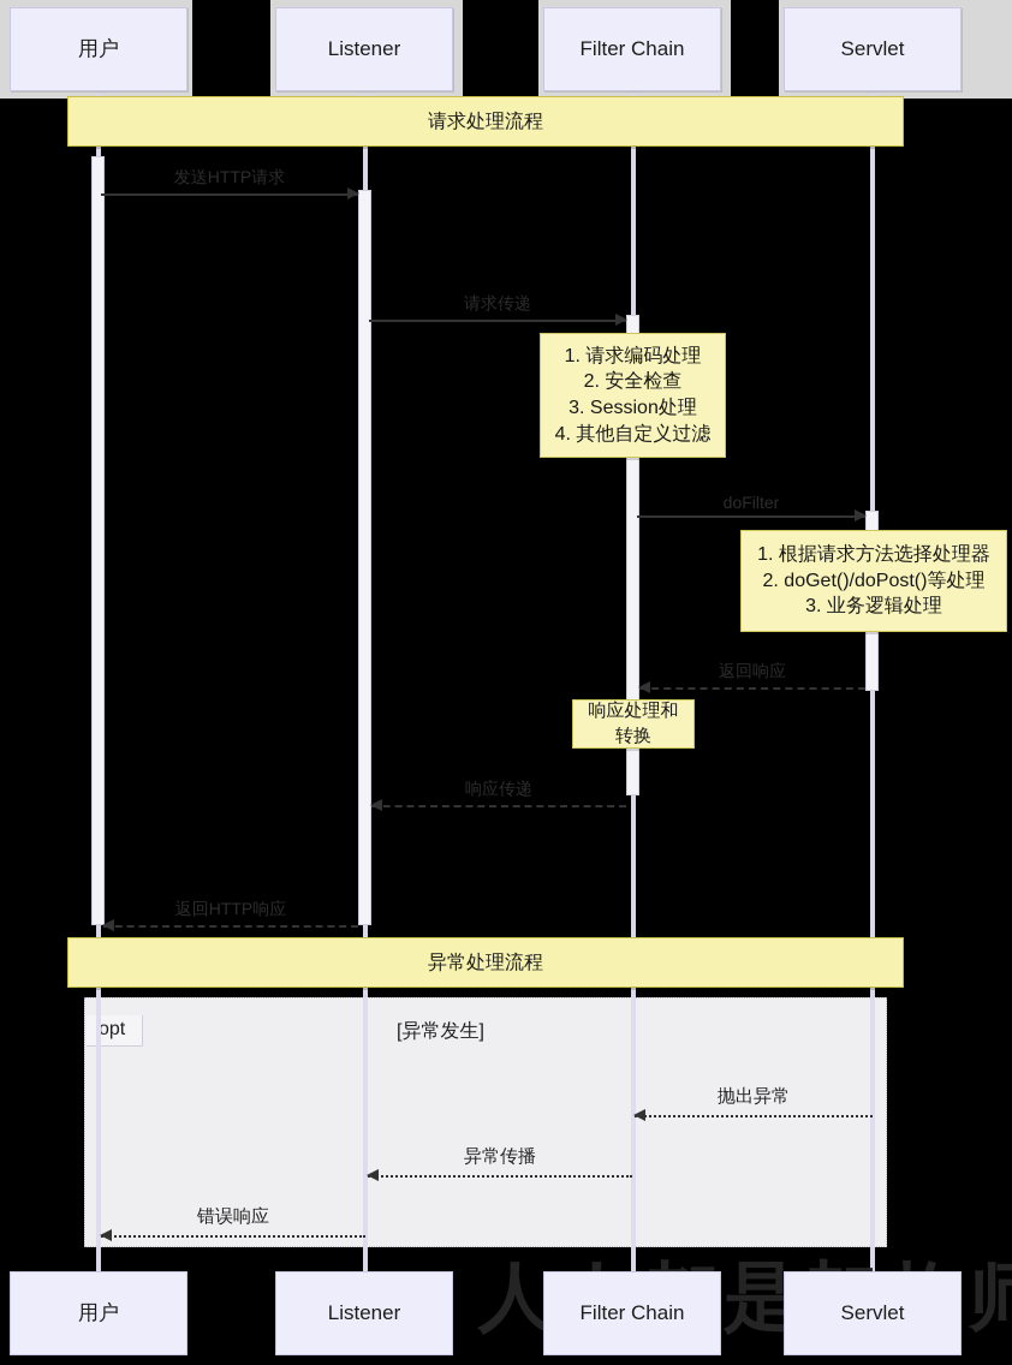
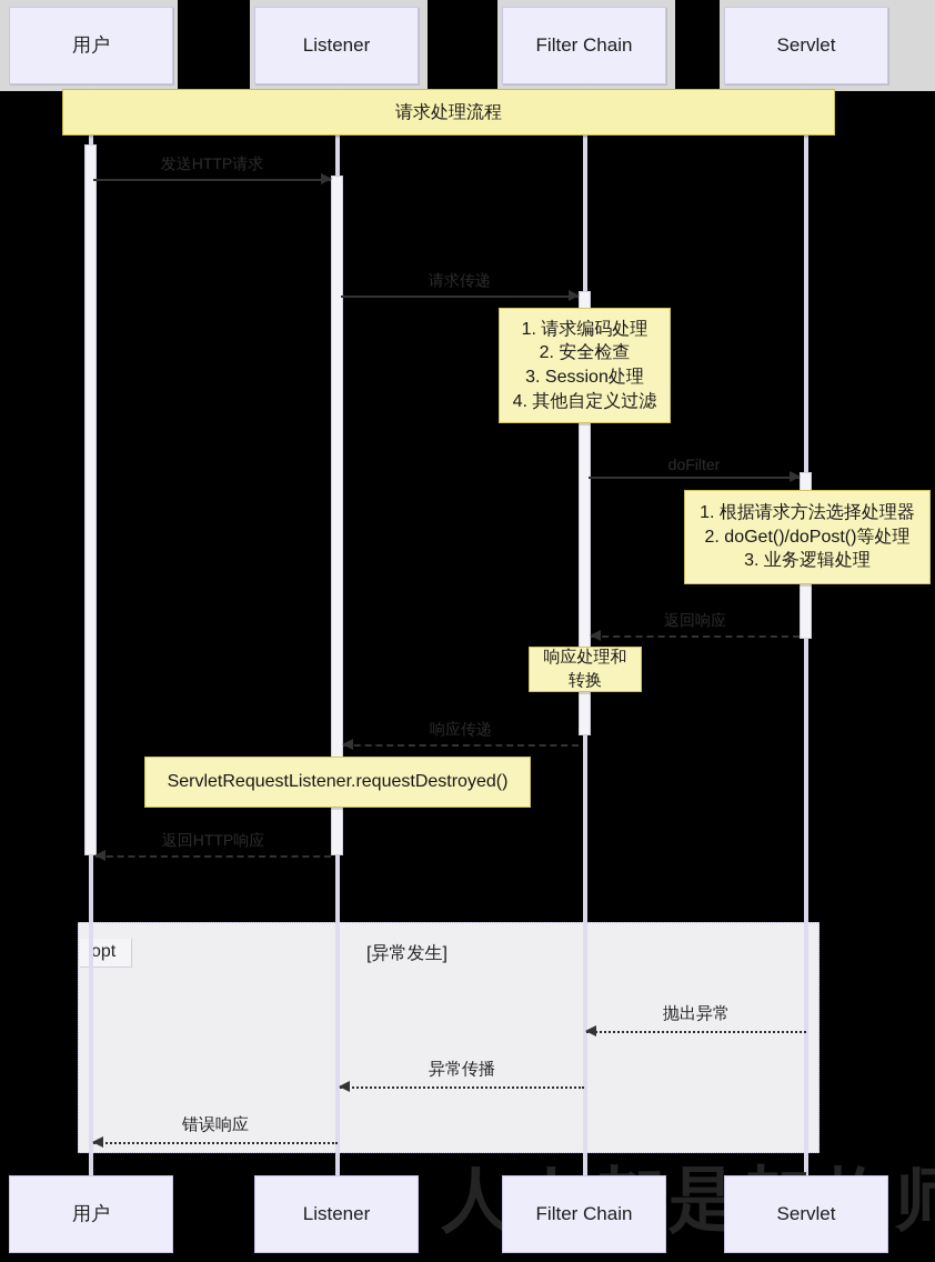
  用户
  Listener
  Filter Chain
  Servlet
  请求处理流程
  发送HTTP请求
  请求传递
  1. 请求编码处理
  2. 安全检查
  3. Session处理
  4. 其他自定义过滤
  doFilter
  1. 根据请求方法选择处理器
  2. doGet()/doPost()等处理
  3. 业务逻辑处理
  返回响应
  响应处理和转换
  响应传递
+ ServletRequestListener.requestDestroyed()
  返回HTTP响应
- 异常处理流程
  opt
  [异常发生]
  抛出异常
  异常传播
  错误响应
  用户
  Listener
  Filter Chain
  Servlet
